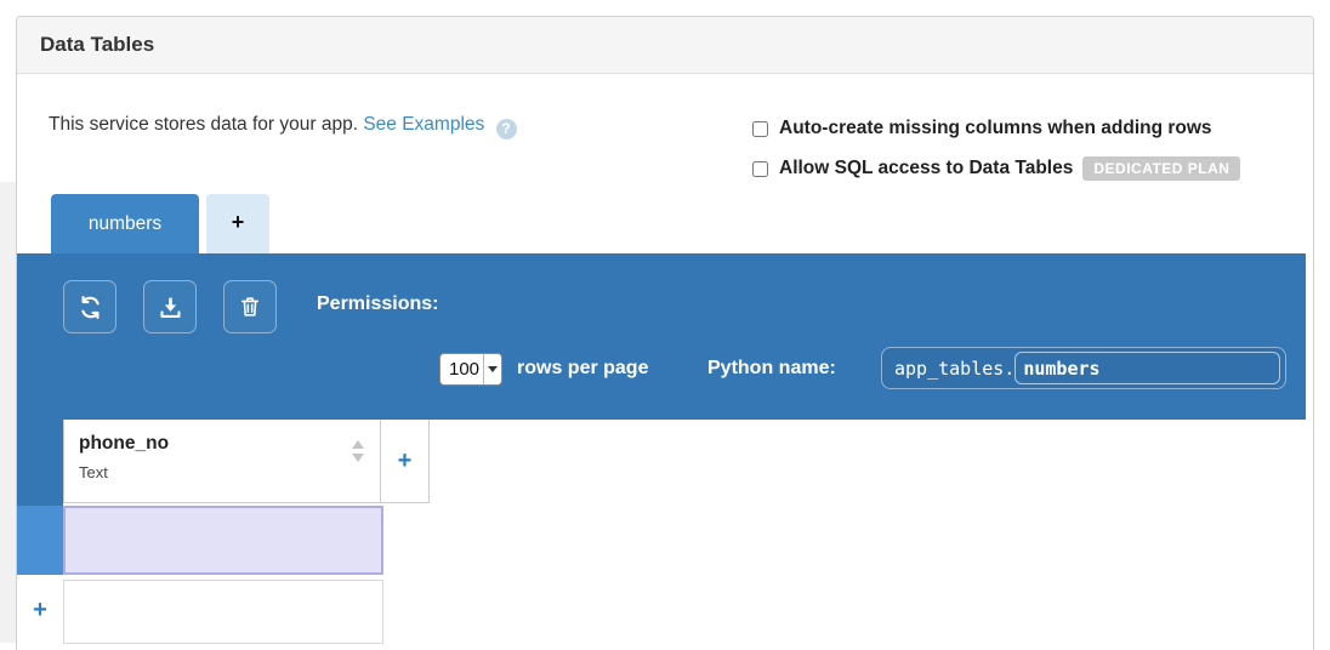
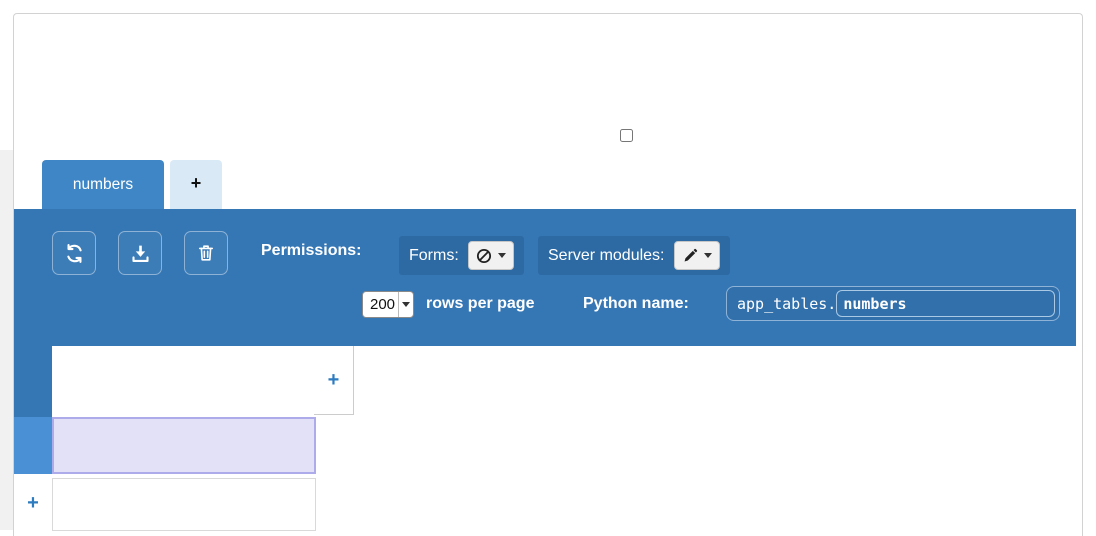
- Data Tables
- This service stores data for your app. See Examples ?
- Auto-create missing columns when adding rows
- Allow SQL access to Data Tables
- DEDICATED PLAN
  numbers
  +
  Permissions:
+ Forms:
+ Server modules:
- 100
+ 200
  rows per page
  Python name:
  app_tables.
  numbers
- phone_no
- Text
  +
  +
